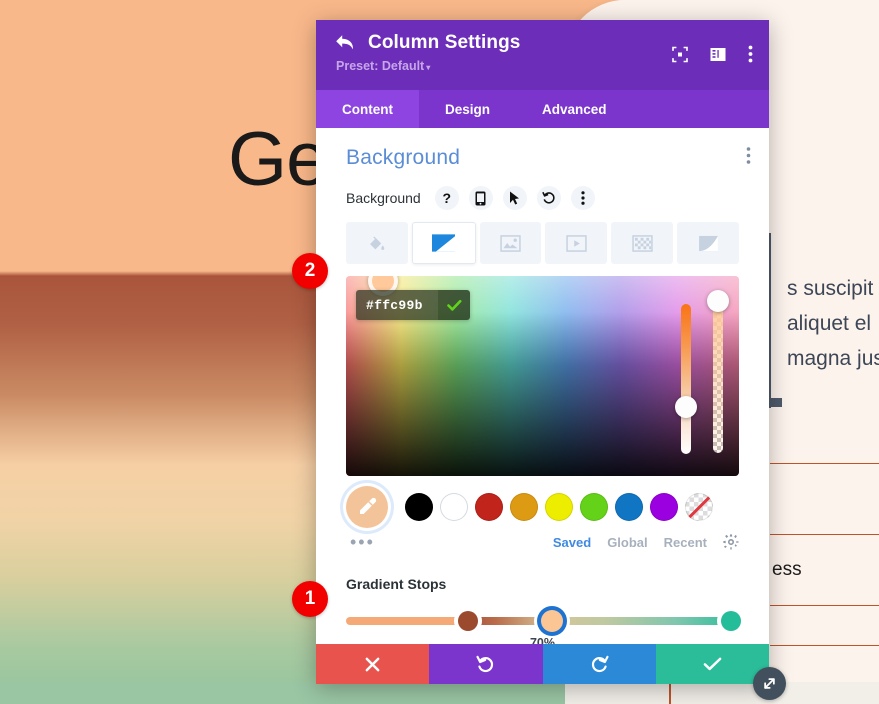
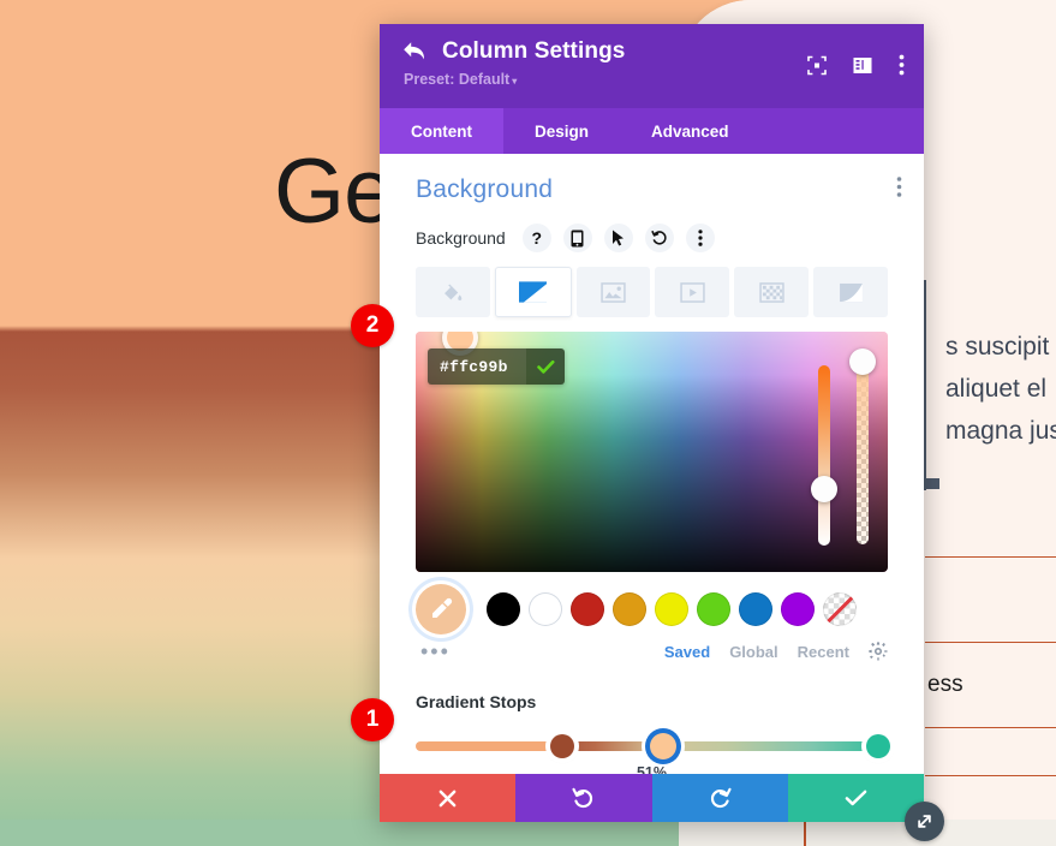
  Ge
  s suscipit
  aliquet el
  magna ju
  ess
  Column Settings
  Preset: Default ▾
  Content
  Design
  Advanced
  Background
  Background
  ?
  #ffc99b
  •••
  Saved
  Global
  Recent
  Gradient Stops
- 70%
+ 51%
  2
  1
